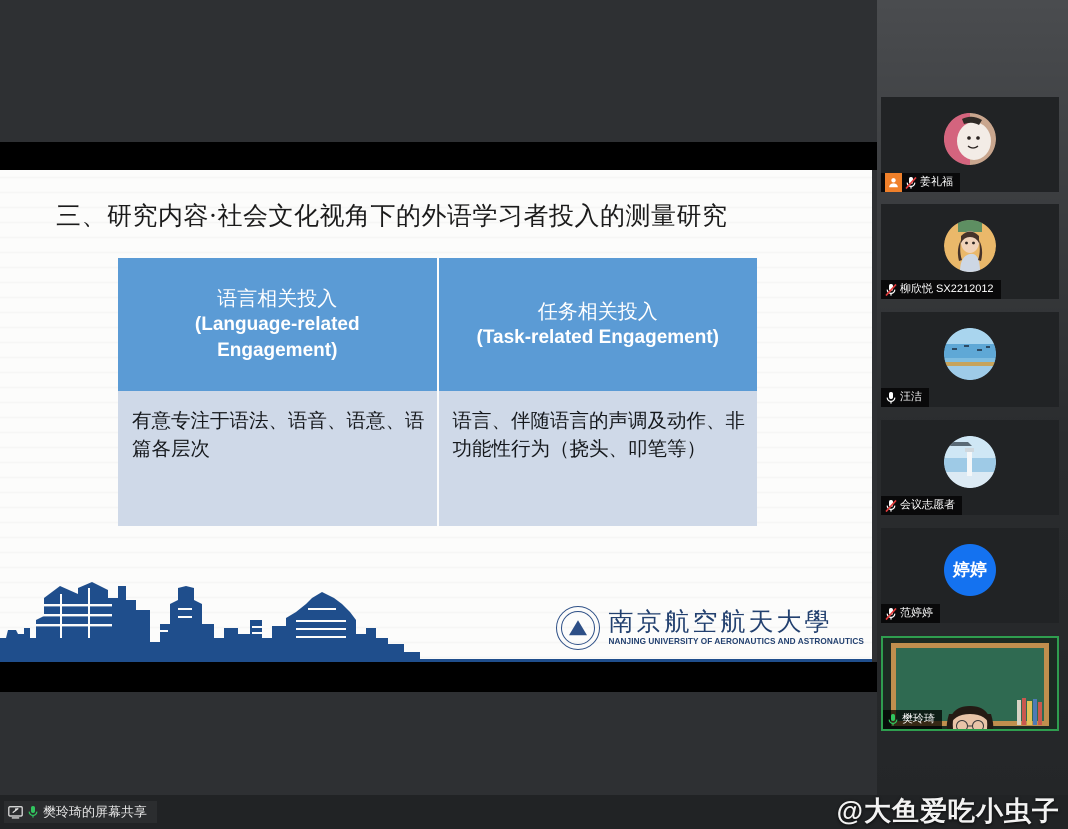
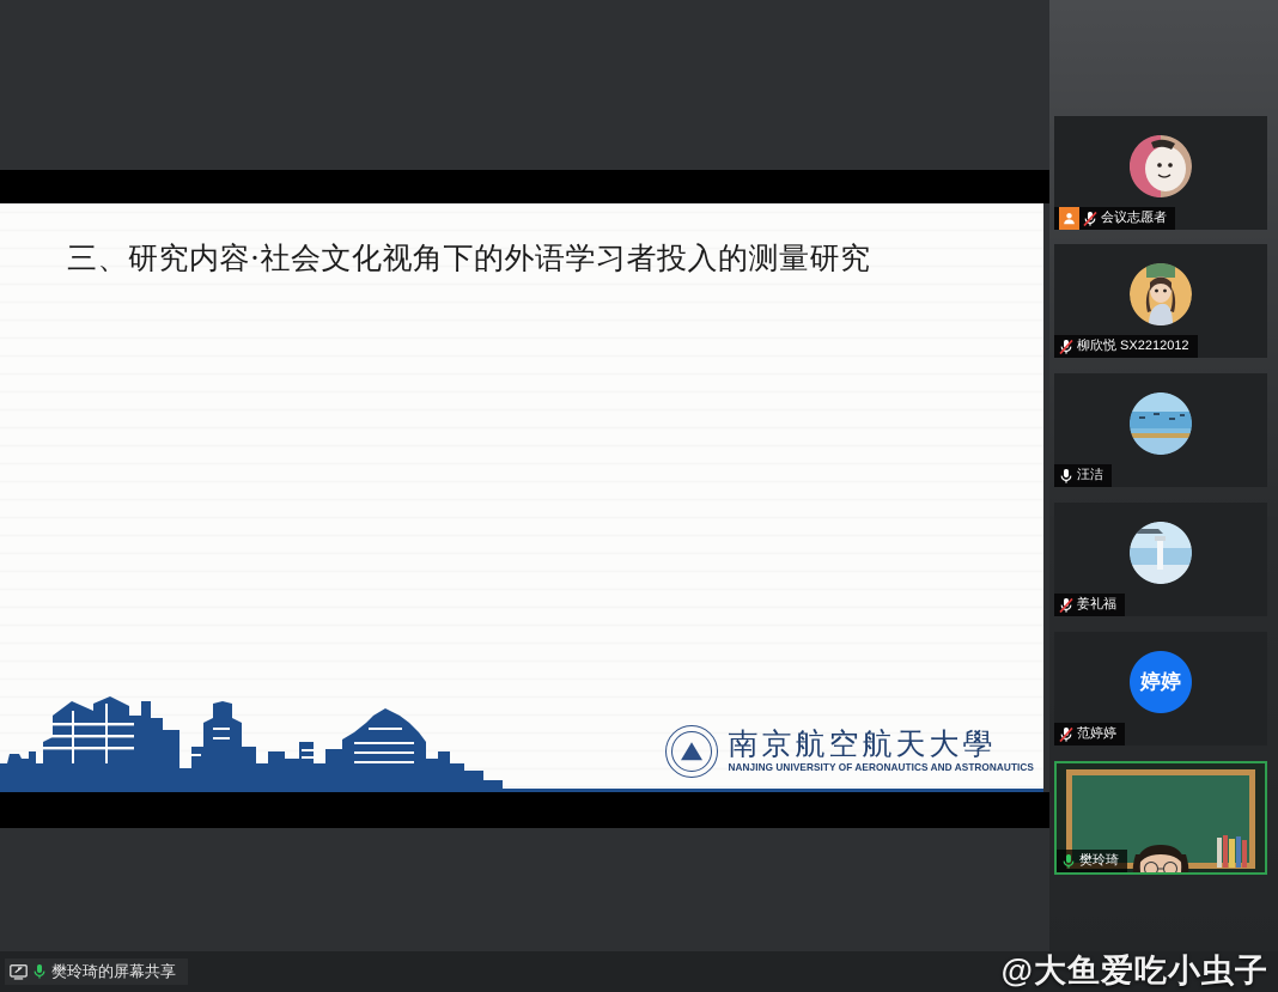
  三、研究内容·社会文化视角下的外语学习者投入的测量研究
- 语言相关投入 (Language-related Engagement)	任务相关投入 (Task-related Engagement)
- 有意专注于语法、语音、语意、语篇各层次	语言、伴随语言的声调及动作、非功能性行为（挠头、叩笔等）
  南京航空航天大學
  NANJING UNIVERSITY OF AERONAUTICS AND ASTRONAUTICS
- 姜礼福
+ 会议志愿者
  柳欣悦 SX2212012
  汪洁
- 会议志愿者
+ 姜礼福
  婷婷
  范婷婷
  樊玲琦
  樊玲琦的屏幕共享
  @大鱼爱吃小虫子
